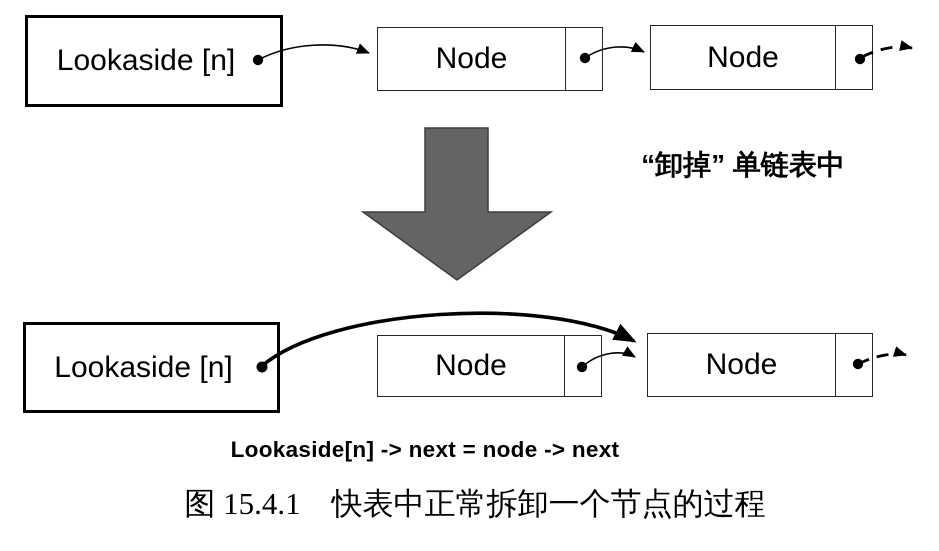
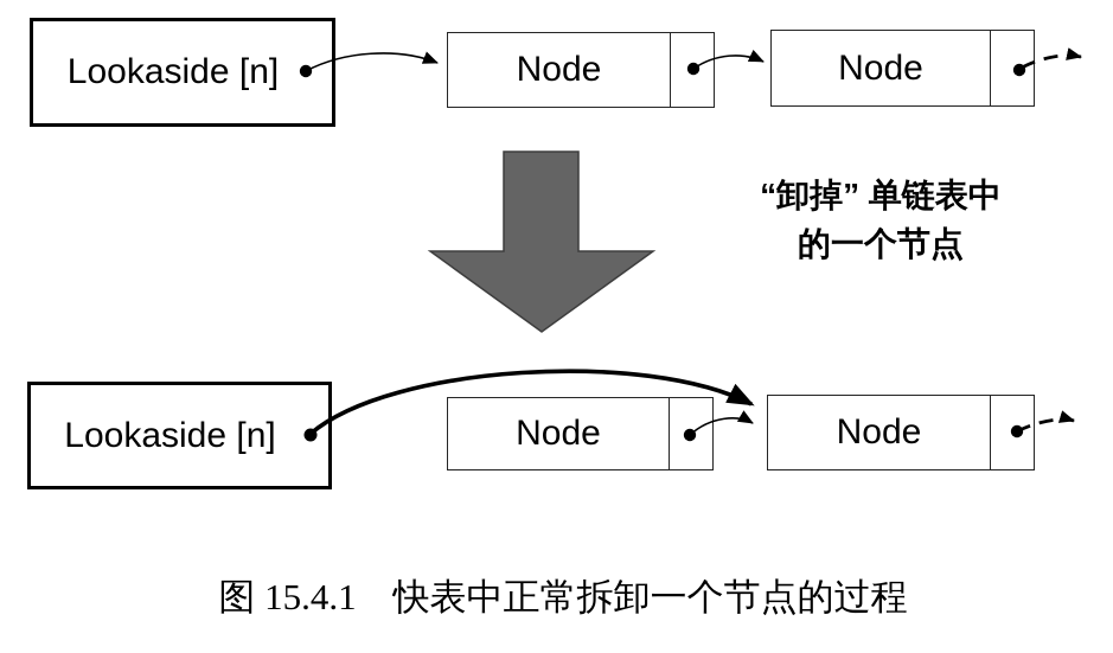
  Lookaside [n]
  Node
  Node
  “卸掉” 单链表中
+ 的一个节点
  Lookaside [n]
  Node
  Node
- Lookaside[n] -> next = node -> next
  图 15.4.1 快表中正常拆卸一个节点的过程
